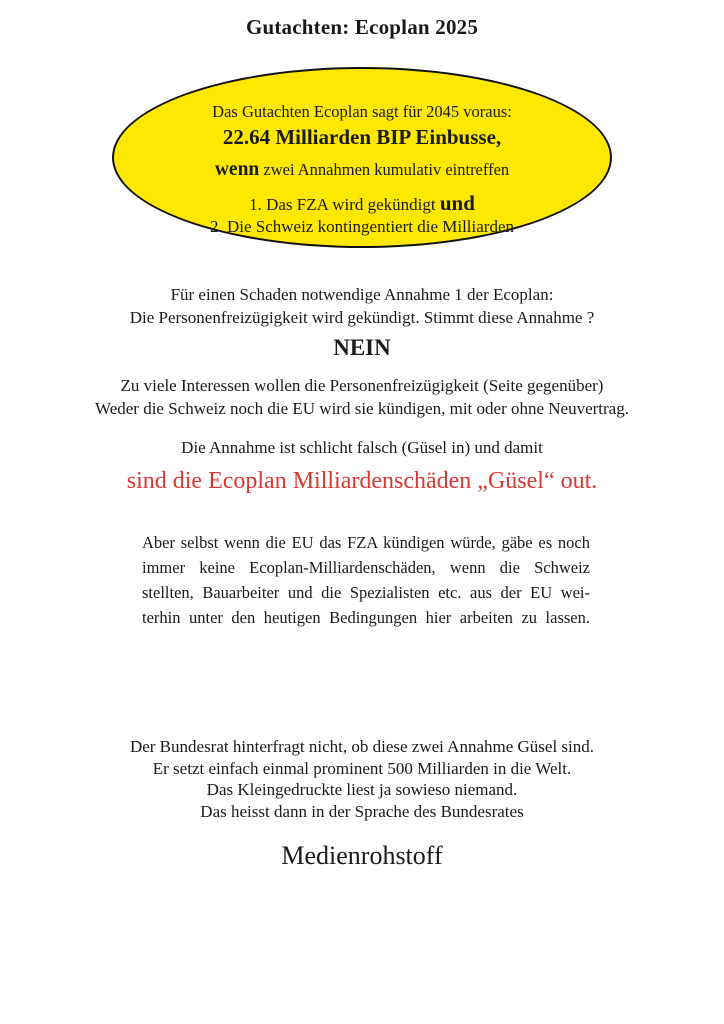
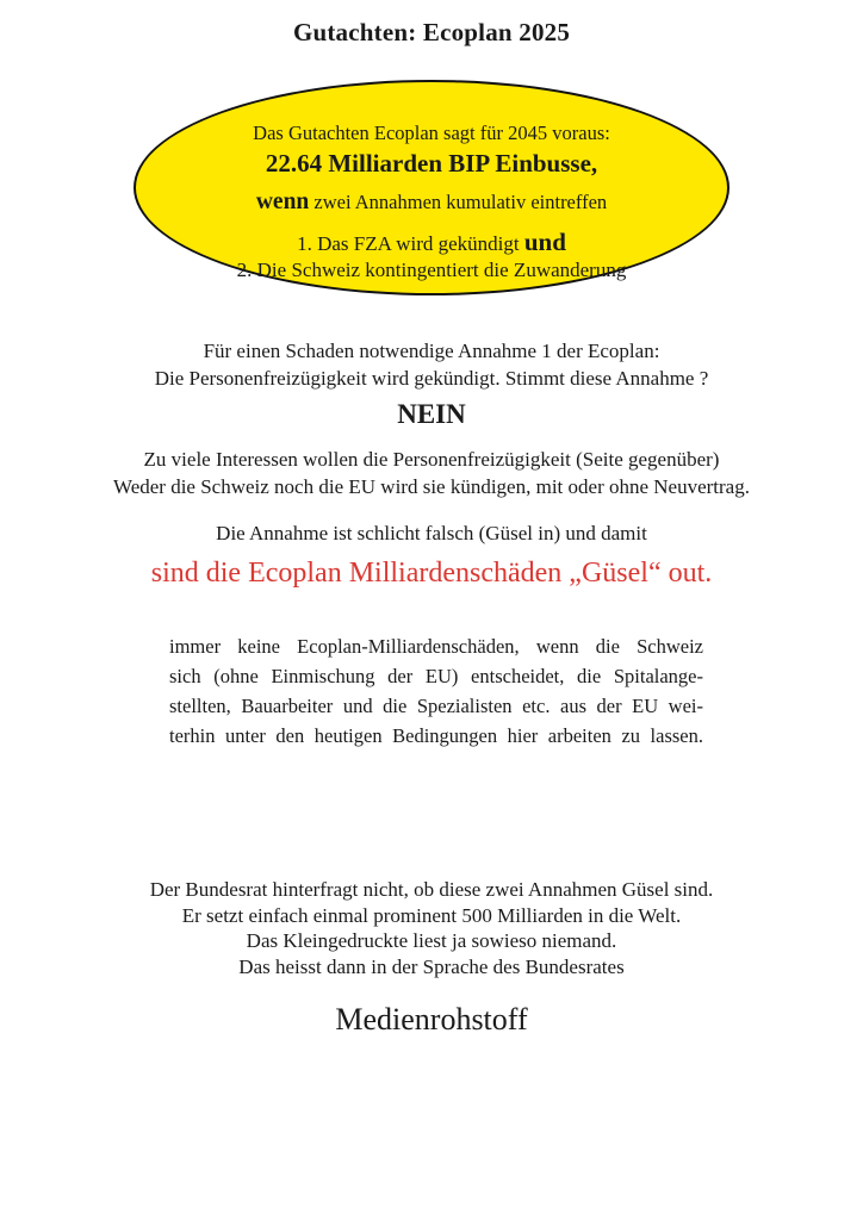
  Gutachten: Ecoplan 2025
  Das Gutachten Ecoplan sagt für 2045 voraus:
  22.64 Milliarden BIP Einbusse,
  wenn zwei Annahmen kumulativ eintreffen
  1. Das FZA wird gekündigt und
- 2. Die Schweiz kontingentiert die Milliarden
+ 2. Die Schweiz kontingentiert die Zuwanderung
  Für einen Schaden notwendige Annahme 1 der Ecoplan:
  Die Personenfreizügigkeit wird gekündigt. Stimmt diese Annahme ?
  NEIN
  Zu viele Interessen wollen die Personenfreizügigkeit (Seite gegenüber)
  Weder die Schweiz noch die EU wird sie kündigen, mit oder ohne Neuvertrag.
  Die Annahme ist schlicht falsch (Güsel in) und damit
  sind die Ecoplan Milliardenschäden „Güsel“ out.
- Aber selbst wenn die EU das FZA kündigen würde, gäbe es noch
  immer keine Ecoplan-Milliardenschäden, wenn die Schweiz
+ sich (ohne Einmischung der EU) entscheidet, die Spitalange-
  stellten, Bauarbeiter und die Spezialisten etc. aus der EU wei-
  terhin unter den heutigen Bedingungen hier arbeiten zu lassen.
- Der Bundesrat hinterfragt nicht, ob diese zwei Annahme Güsel sind.
+ Der Bundesrat hinterfragt nicht, ob diese zwei Annahmen Güsel sind.
  Er setzt einfach einmal prominent 500 Milliarden in die Welt.
  Das Kleingedruckte liest ja sowieso niemand.
  Das heisst dann in der Sprache des Bundesrates
  Medienrohstoff
